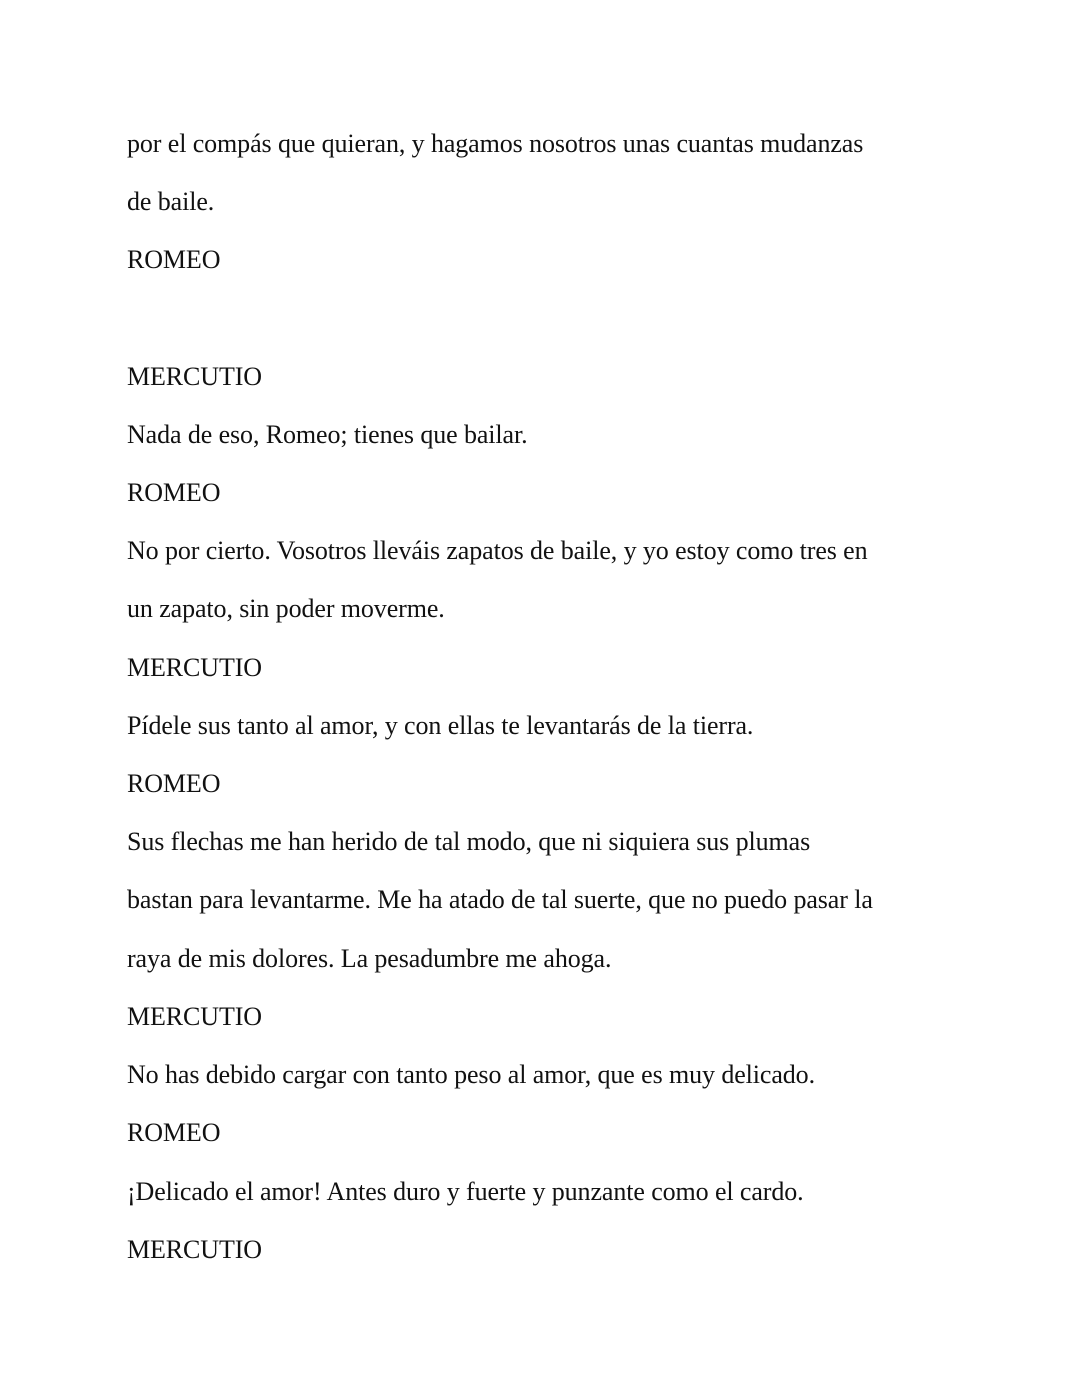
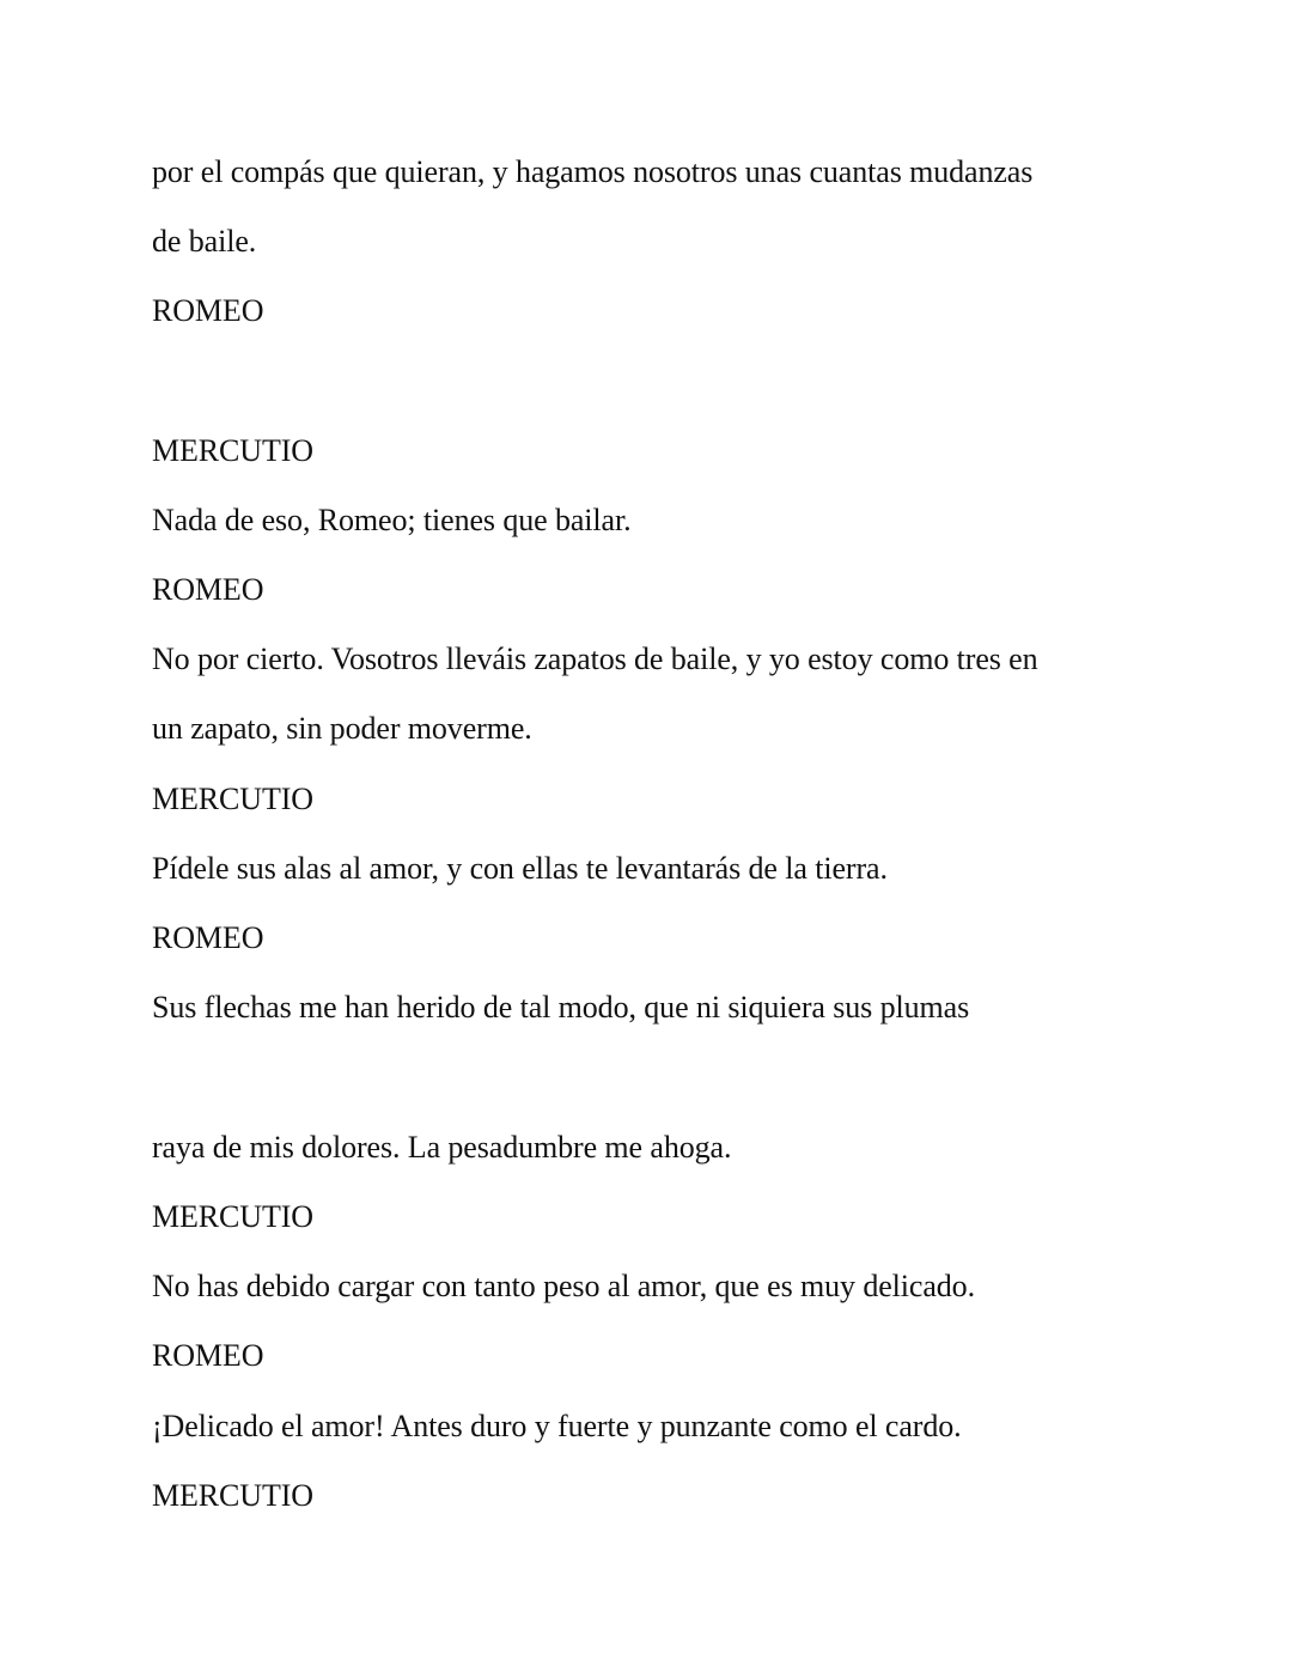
  por el compás que quieran, y hagamos nosotros unas cuantas mudanzas
  de baile.
  ROMEO
  MERCUTIO
  Nada de eso, Romeo; tienes que bailar.
  ROMEO
  No por cierto. Vosotros lleváis zapatos de baile, y yo estoy como tres en
  un zapato, sin poder moverme.
  MERCUTIO
- Pídele sus tanto al amor, y con ellas te levantarás de la tierra.
+ Pídele sus alas al amor, y con ellas te levantarás de la tierra.
  ROMEO
  Sus flechas me han herido de tal modo, que ni siquiera sus plumas
- bastan para levantarme. Me ha atado de tal suerte, que no puedo pasar la
  raya de mis dolores. La pesadumbre me ahoga.
  MERCUTIO
  No has debido cargar con tanto peso al amor, que es muy delicado.
  ROMEO
  ¡Delicado el amor! Antes duro y fuerte y punzante como el cardo.
  MERCUTIO
